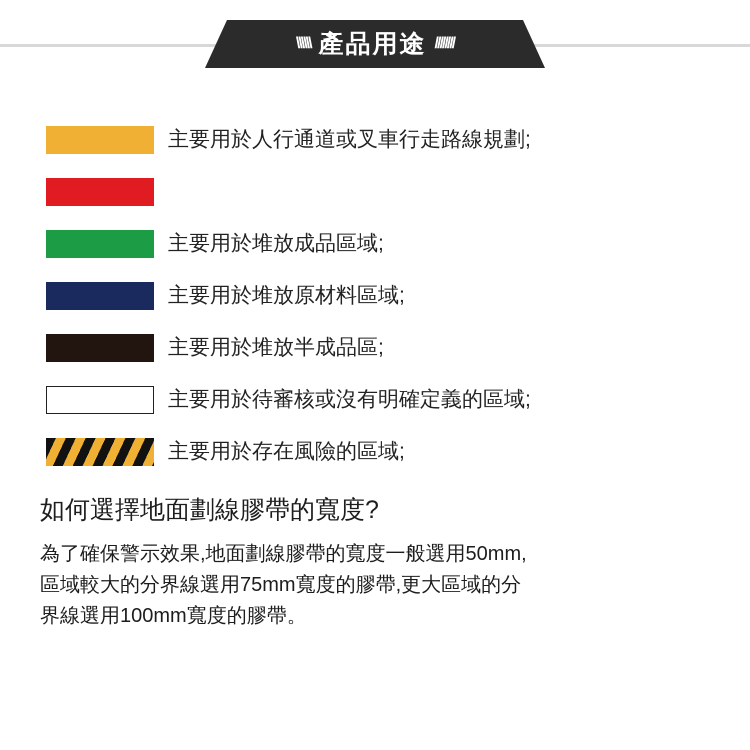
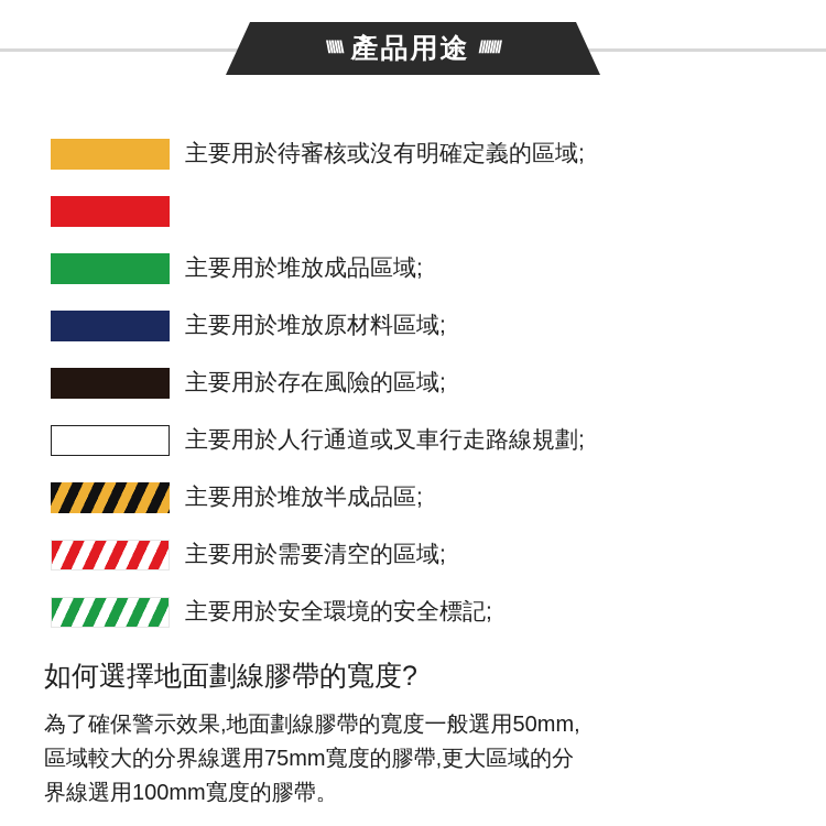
  \\\\\\
  產品用途
  ////////
- 主要用於人行通道或叉車行走路線規劃;
+ 主要用於待審核或沒有明確定義的區域;
  主要用於堆放成品區域;
  主要用於堆放原材料區域;
- 主要用於堆放半成品區;
+ 主要用於存在風險的區域;
- 主要用於待審核或沒有明確定義的區域;
+ 主要用於人行通道或叉車行走路線規劃;
- 主要用於存在風險的區域;
+ 主要用於堆放半成品區;
+ 主要用於需要清空的區域;
+ 主要用於安全環境的安全標記;
  如何選擇地面劃線膠帶的寬度?
  為了確保警示效果,地面劃線膠帶的寬度一般選用50mm,
  區域較大的分界線選用75mm寬度的膠帶,更大區域的分
  界線選用100mm寬度的膠帶。
